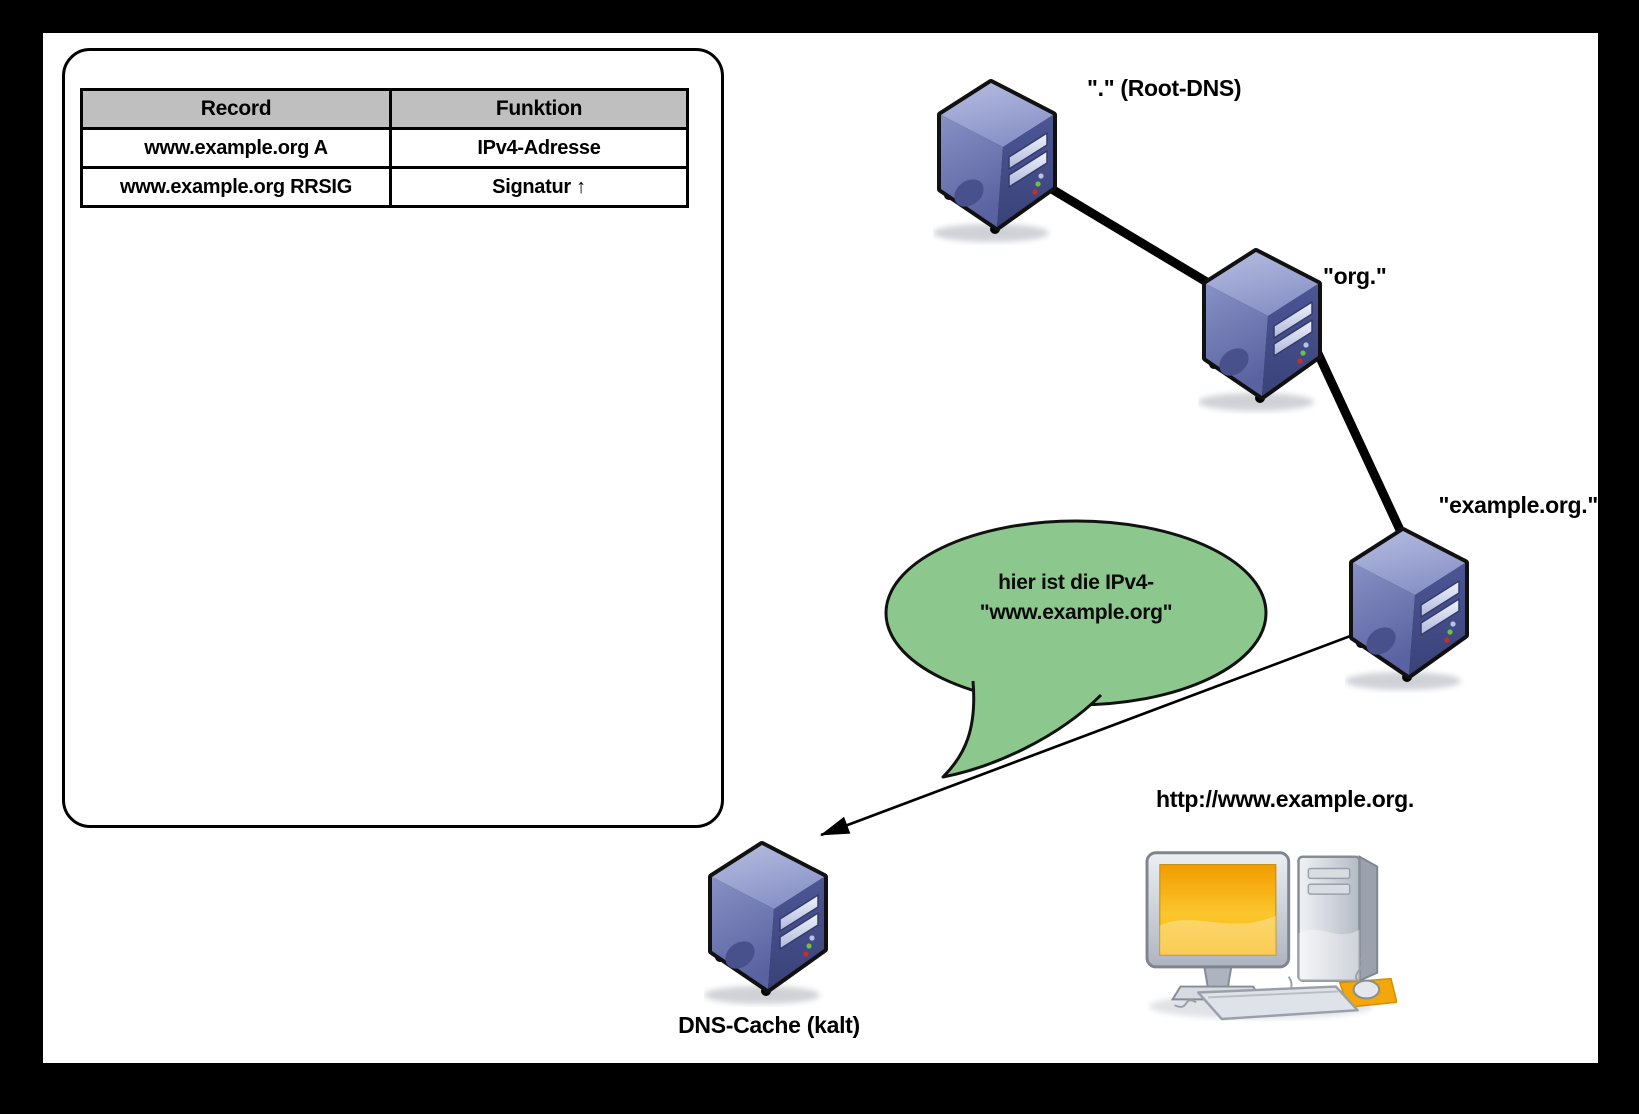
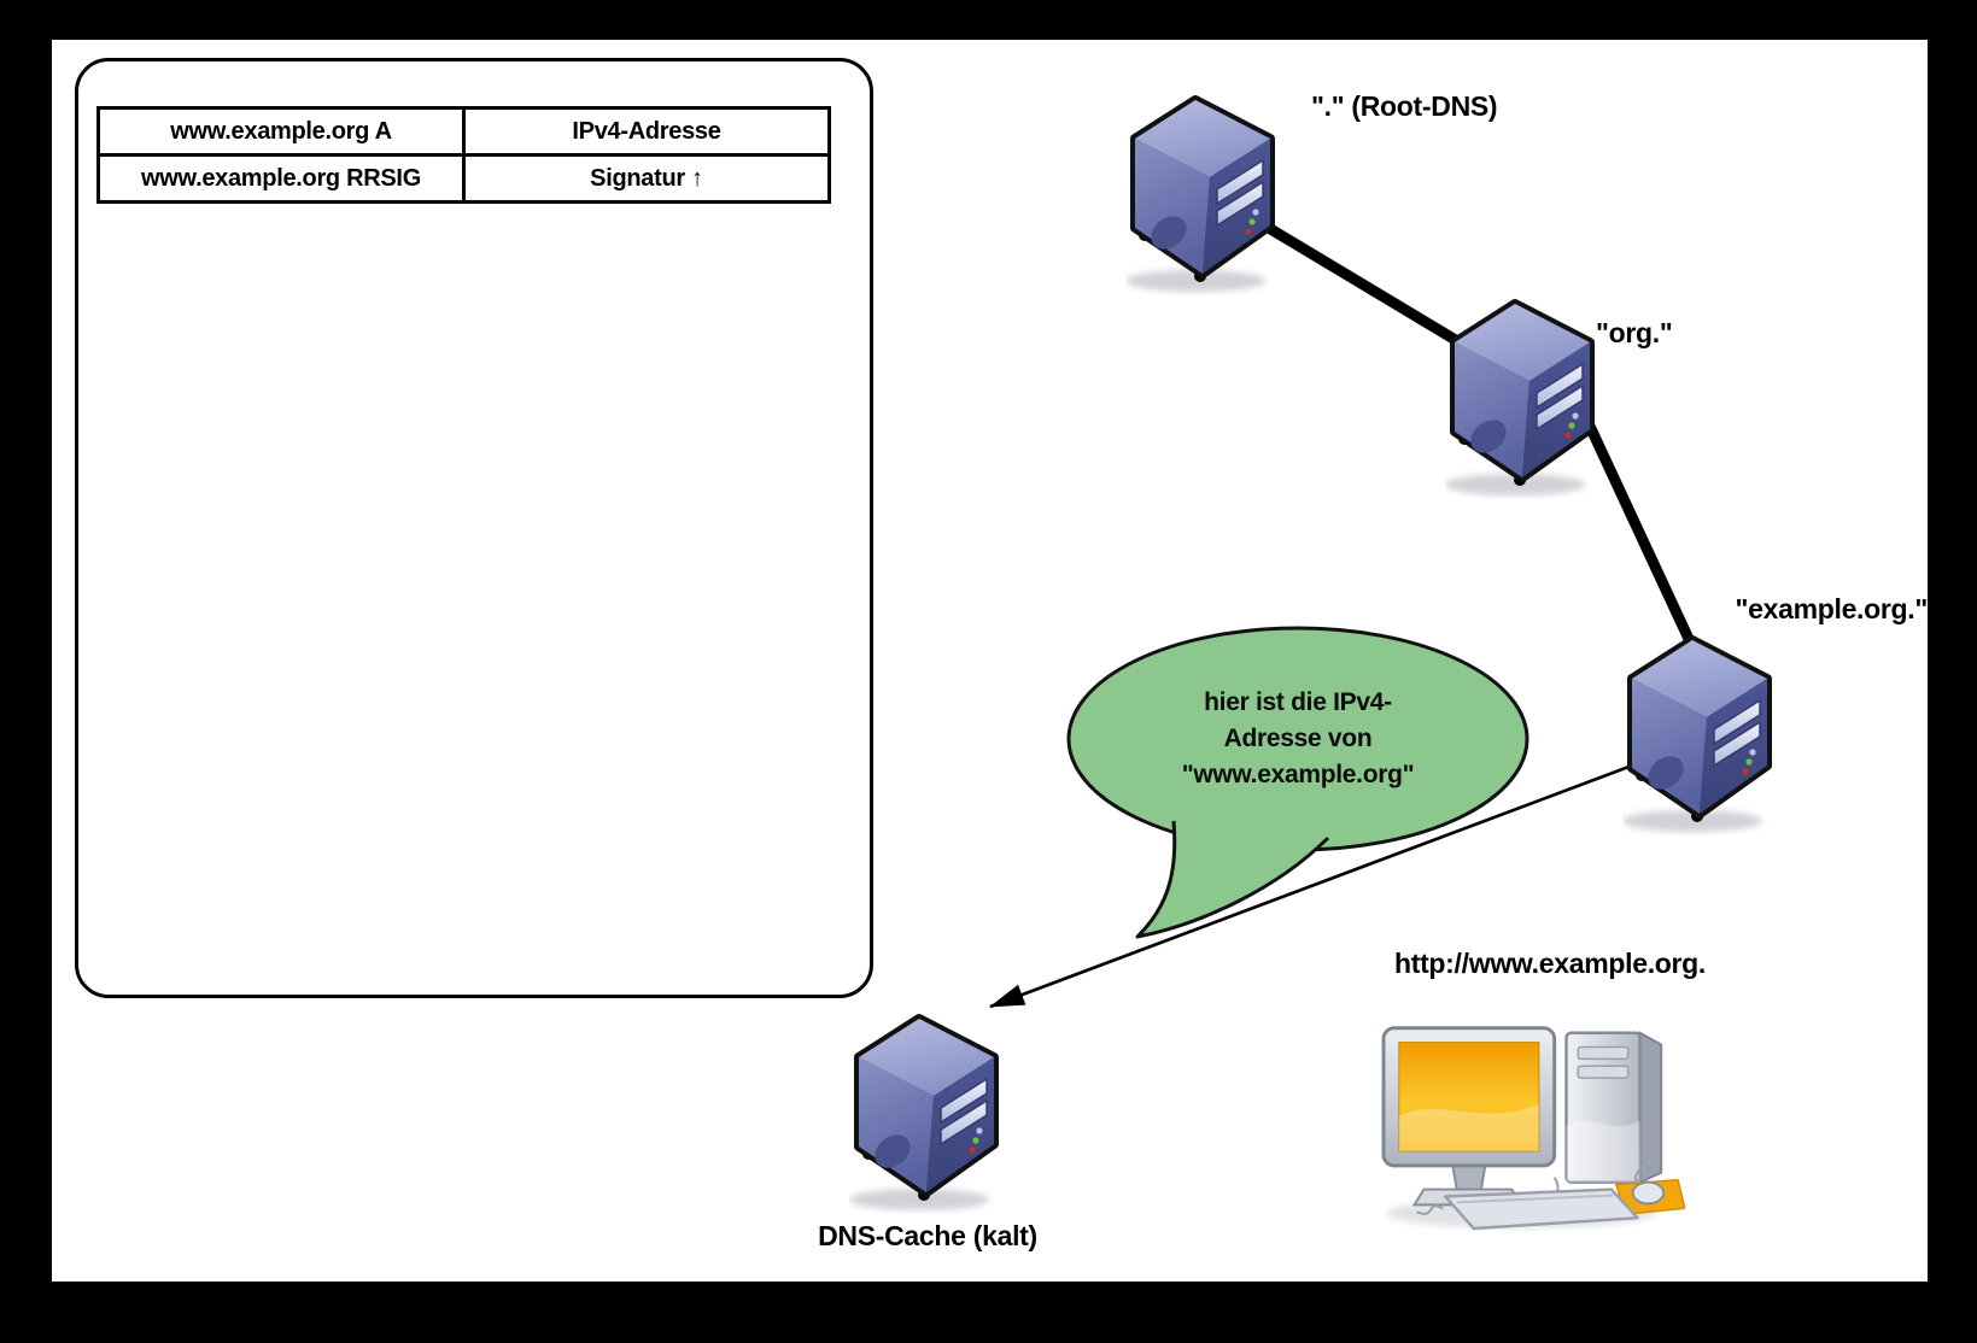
- Record	Funktion
  www.example.org A	IPv4-Adresse
  www.example.org RRSIG	Signatur ↑
  hier ist die IPv4-
+ Adresse von
  "www.example.org"
  "." (Root-DNS)
  "org."
  "example.org."
  DNS-Cache (kalt)
  http://www.example.org.
